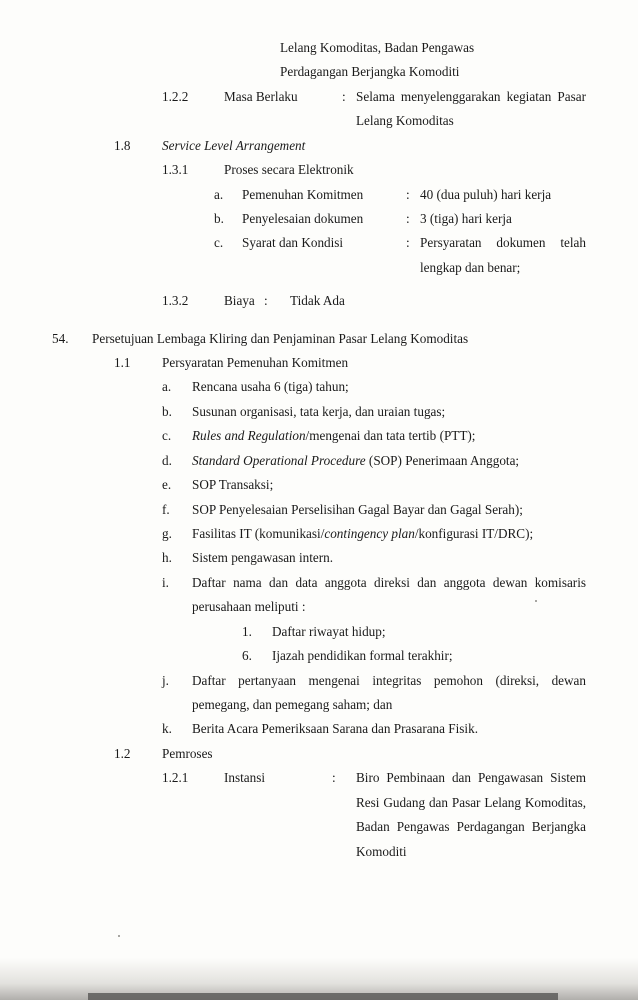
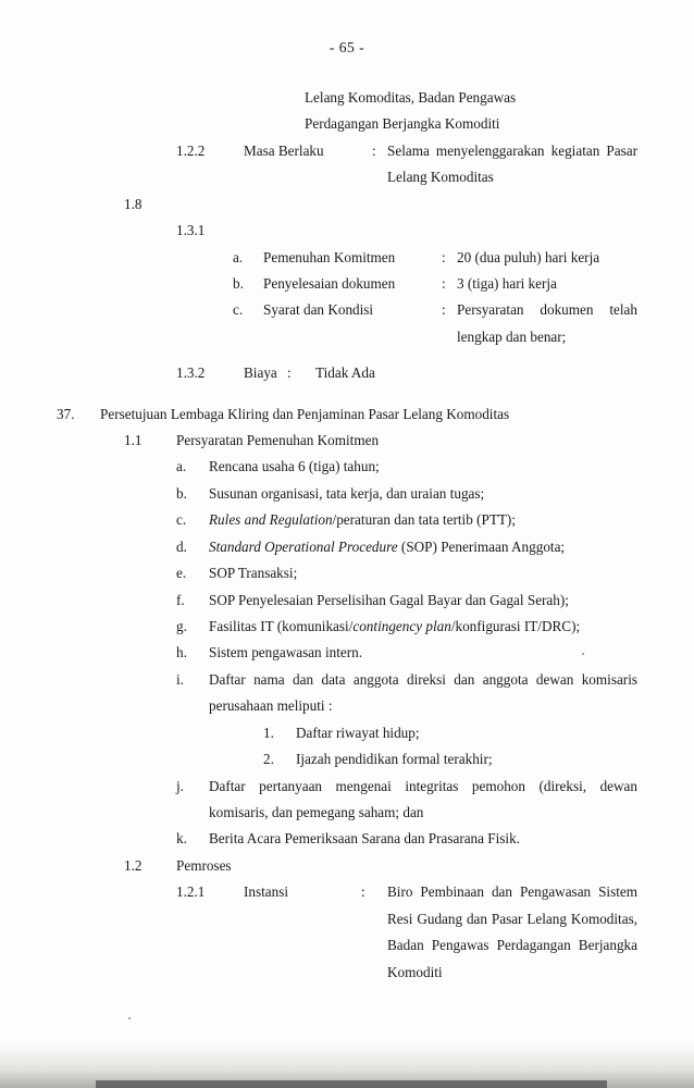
+ - 65 -
  Lelang Komoditas, Badan Pengawas
  Perdagangan Berjangka Komoditi
  1.2.2
  Masa Berlaku
  :
  Selama menyelenggarakan kegiatan Pasar Lelang Komoditas
  1.8
- Service Level Arrangement
  1.3.1
- Proses secara Elektronik
  a.
  Pemenuhan Komitmen
  :
- 40 (dua puluh) hari kerja
+ 20 (dua puluh) hari kerja
  b.
  Penyelesaian dokumen
  :
  3 (tiga) hari kerja
  c.
  Syarat dan Kondisi
  :
  Persyaratan dokumen telah lengkap dan benar;
  1.3.2
  Biaya
  :
  Tidak Ada
- 54.
+ 37.
  Persetujuan Lembaga Kliring dan Penjaminan Pasar Lelang Komoditas
  1.1
  Persyaratan Pemenuhan Komitmen
  a.
  Rencana usaha 6 (tiga) tahun;
  b.
  Susunan organisasi, tata kerja, dan uraian tugas;
  c.
- Rules and Regulation/mengenai dan tata tertib (PTT);
+ Rules and Regulation/peraturan dan tata tertib (PTT);
  d.
  Standard Operational Procedure (SOP) Penerimaan Anggota;
  e.
  SOP Transaksi;
  f.
  SOP Penyelesaian Perselisihan Gagal Bayar dan Gagal Serah);
  g.
  Fasilitas IT (komunikasi/contingency plan/konfigurasi IT/DRC);
  h.
  Sistem pengawasan intern.
  i.
  Daftar nama dan data anggota direksi dan anggota dewan komisaris perusahaan meliputi :
  1.
  Daftar riwayat hidup;
- 6.
+ 2.
  Ijazah pendidikan formal terakhir;
  j.
- Daftar pertanyaan mengenai integritas pemohon (direksi, dewan pemegang, dan pemegang saham; dan
+ Daftar pertanyaan mengenai integritas pemohon (direksi, dewan komisaris, dan pemegang saham; dan
  k.
  Berita Acara Pemeriksaan Sarana dan Prasarana Fisik.
  1.2
  Pemroses
  1.2.1
  Instansi
  :
  Biro Pembinaan dan Pengawasan Sistem Resi Gudang dan Pasar Lelang Komoditas, Badan Pengawas Perdagangan Berjangka Komoditi
